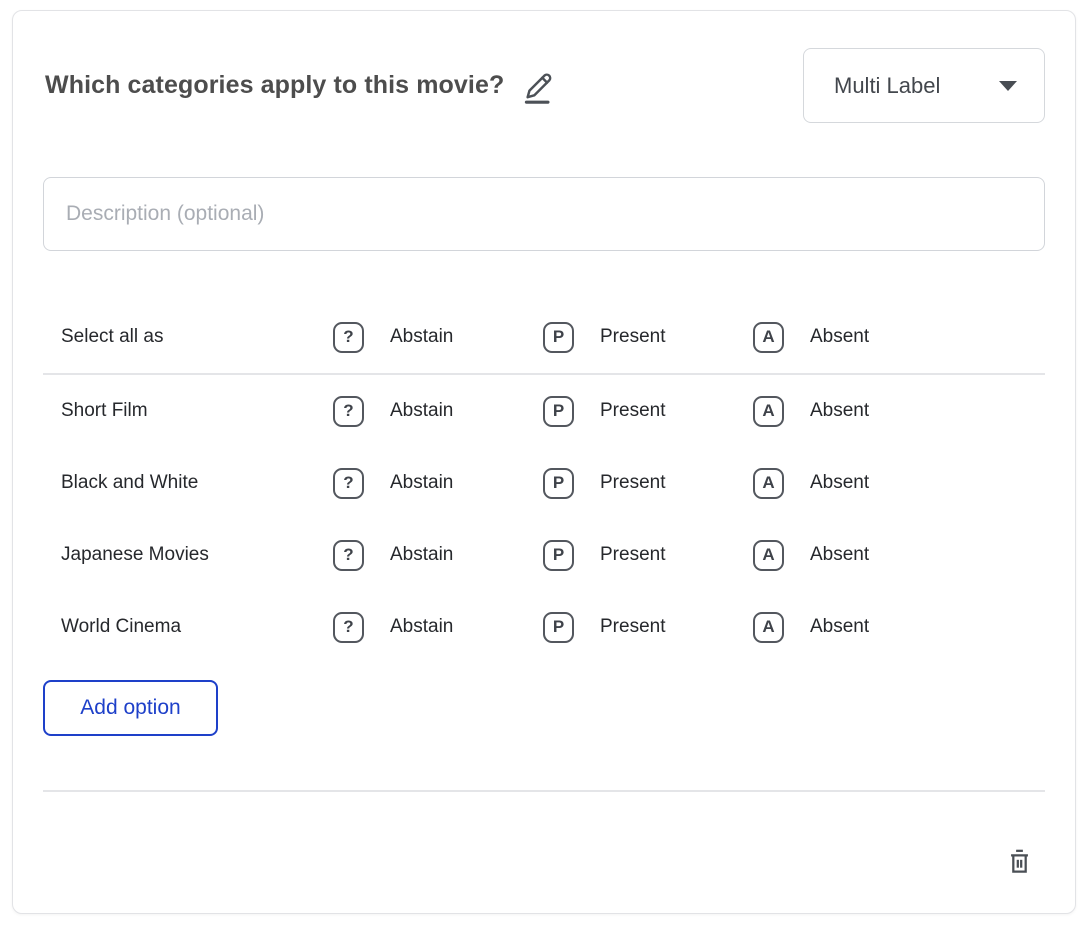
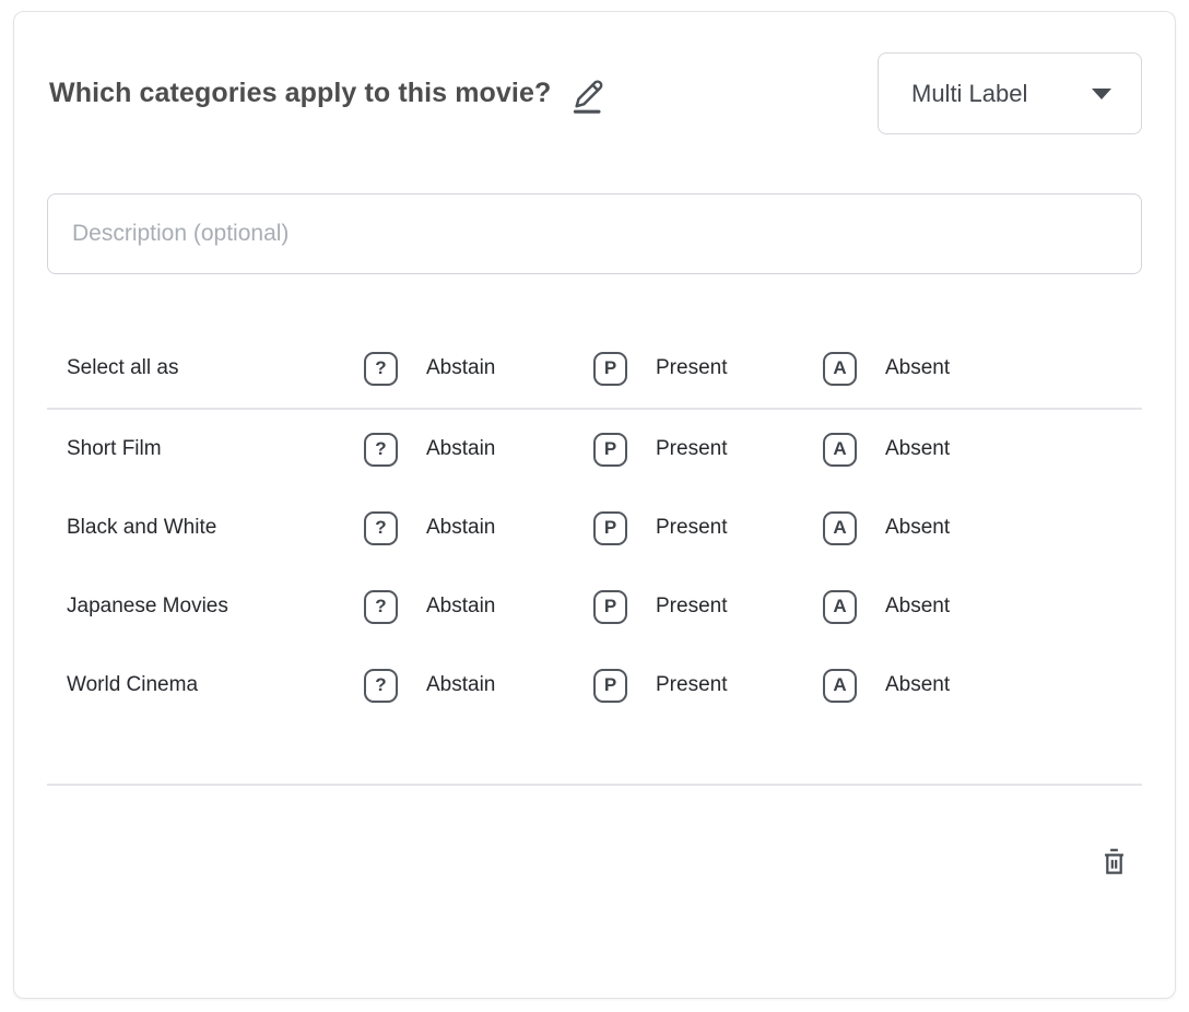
  Which categories apply to this movie?
  Multi Label
  Description (optional)
  Select all as
  ?
  Abstain
  P
  Present
  A
  Absent
  Short Film
  ?
  Abstain
  P
  Present
  A
  Absent
  Black and White
  ?
  Abstain
  P
  Present
  A
  Absent
  Japanese Movies
  ?
  Abstain
  P
  Present
  A
  Absent
  World Cinema
  ?
  Abstain
  P
  Present
  A
  Absent
- Add option
